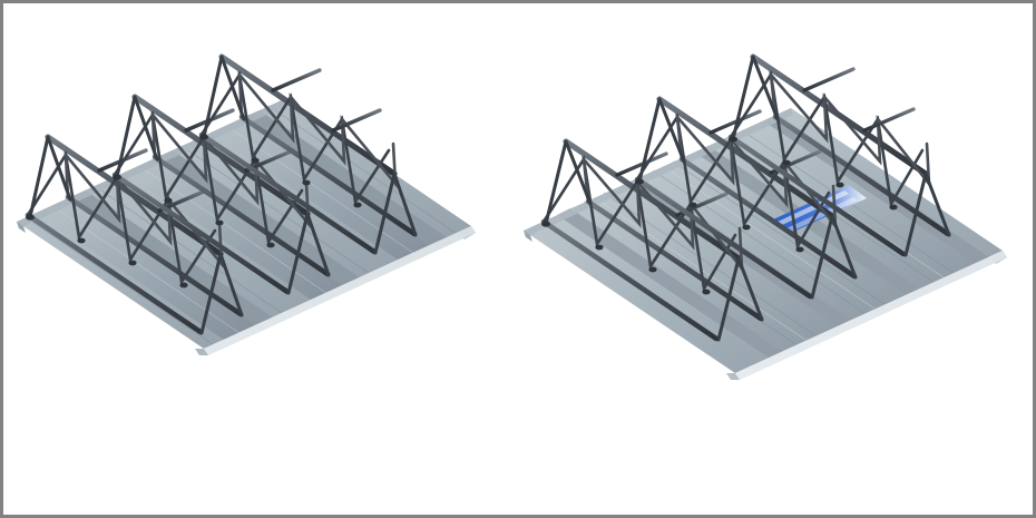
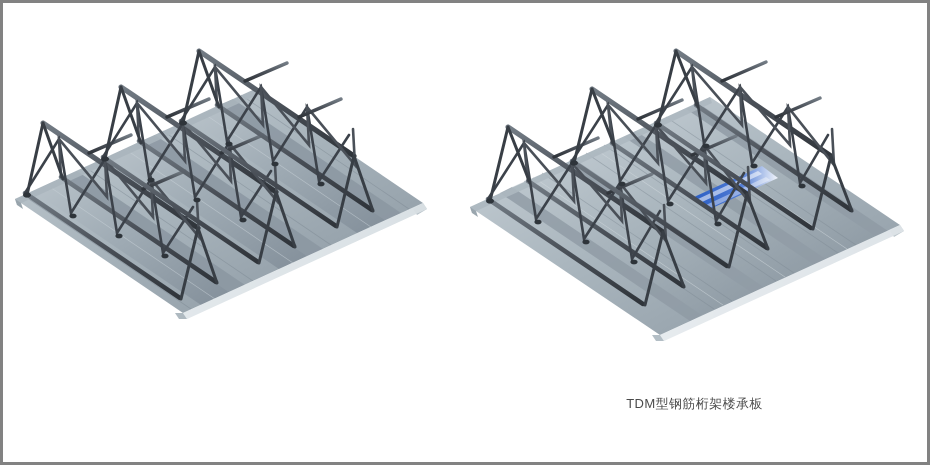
+ TDM型钢筋桁架楼承板
